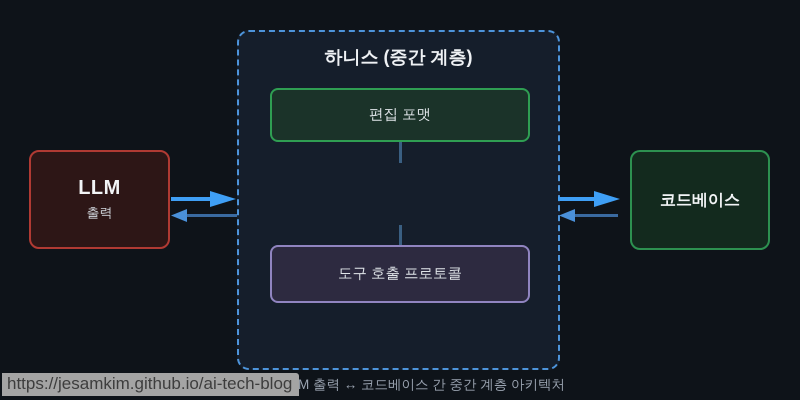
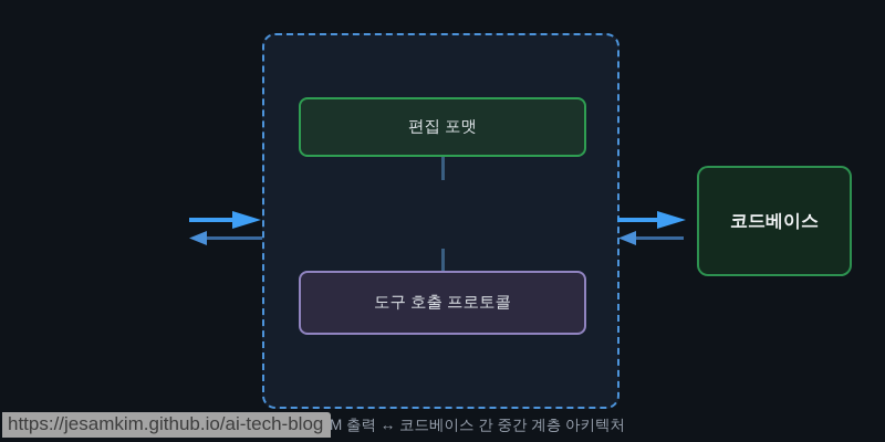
- LLM
- 출력
- 하니스 (중간 계층)
  편집 포맷
  도구 호출 프로토콜
  코드베이스
  M 출력 ↔ 코드베이스 간 중간 계층 아키텍처
  https://jesamkim.github.io/ai-tech-blog
